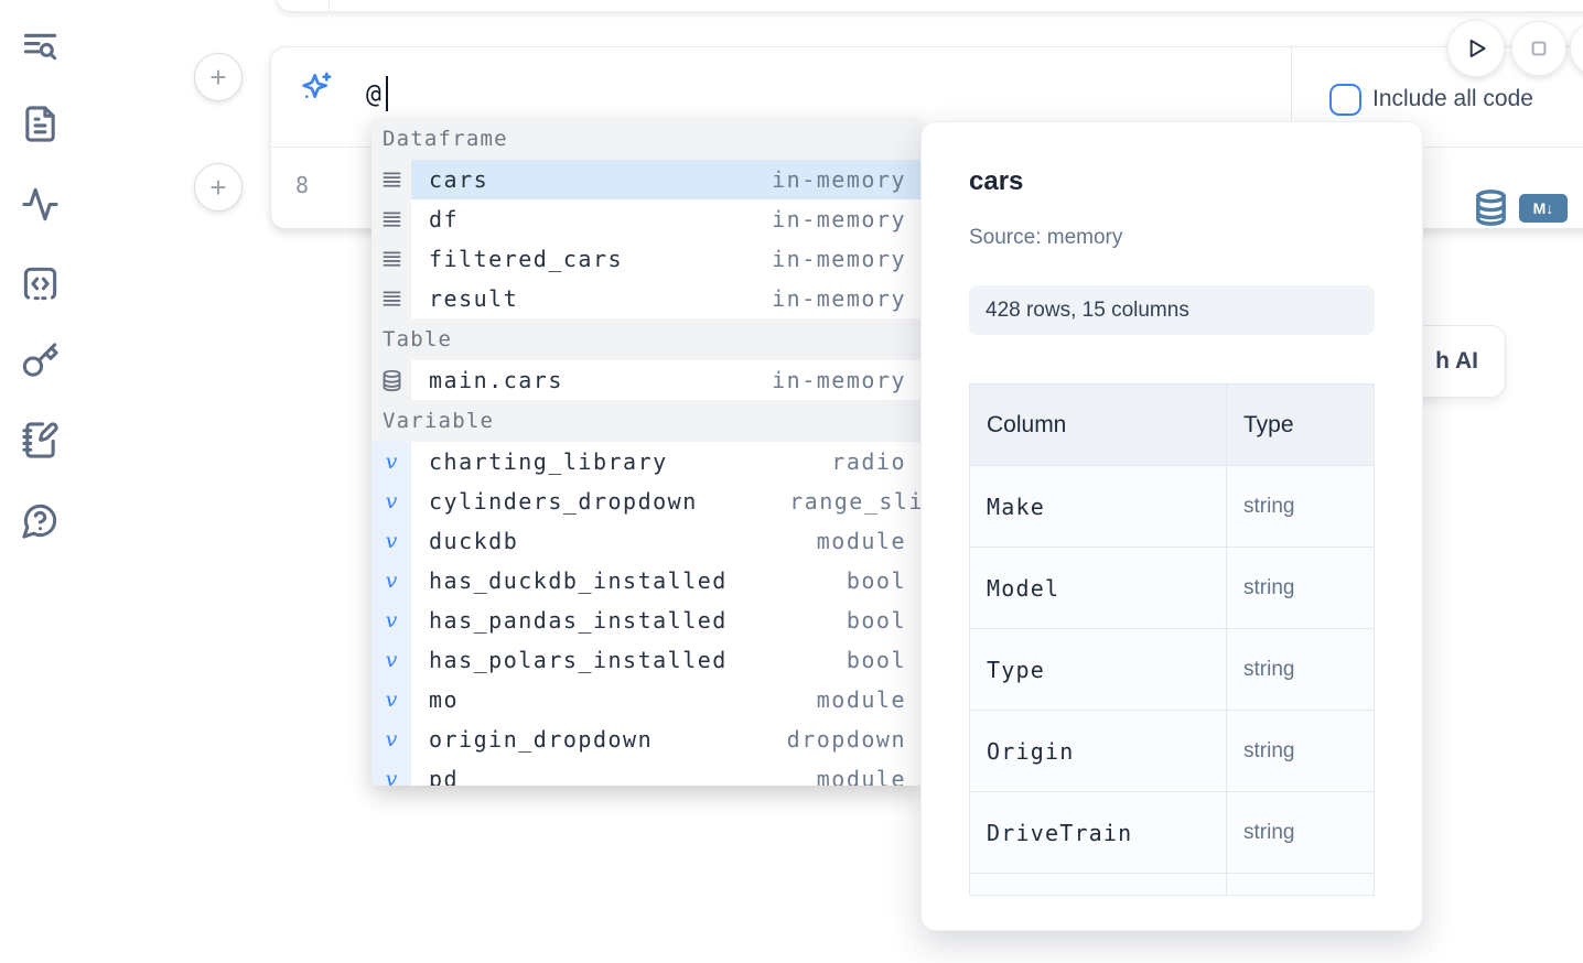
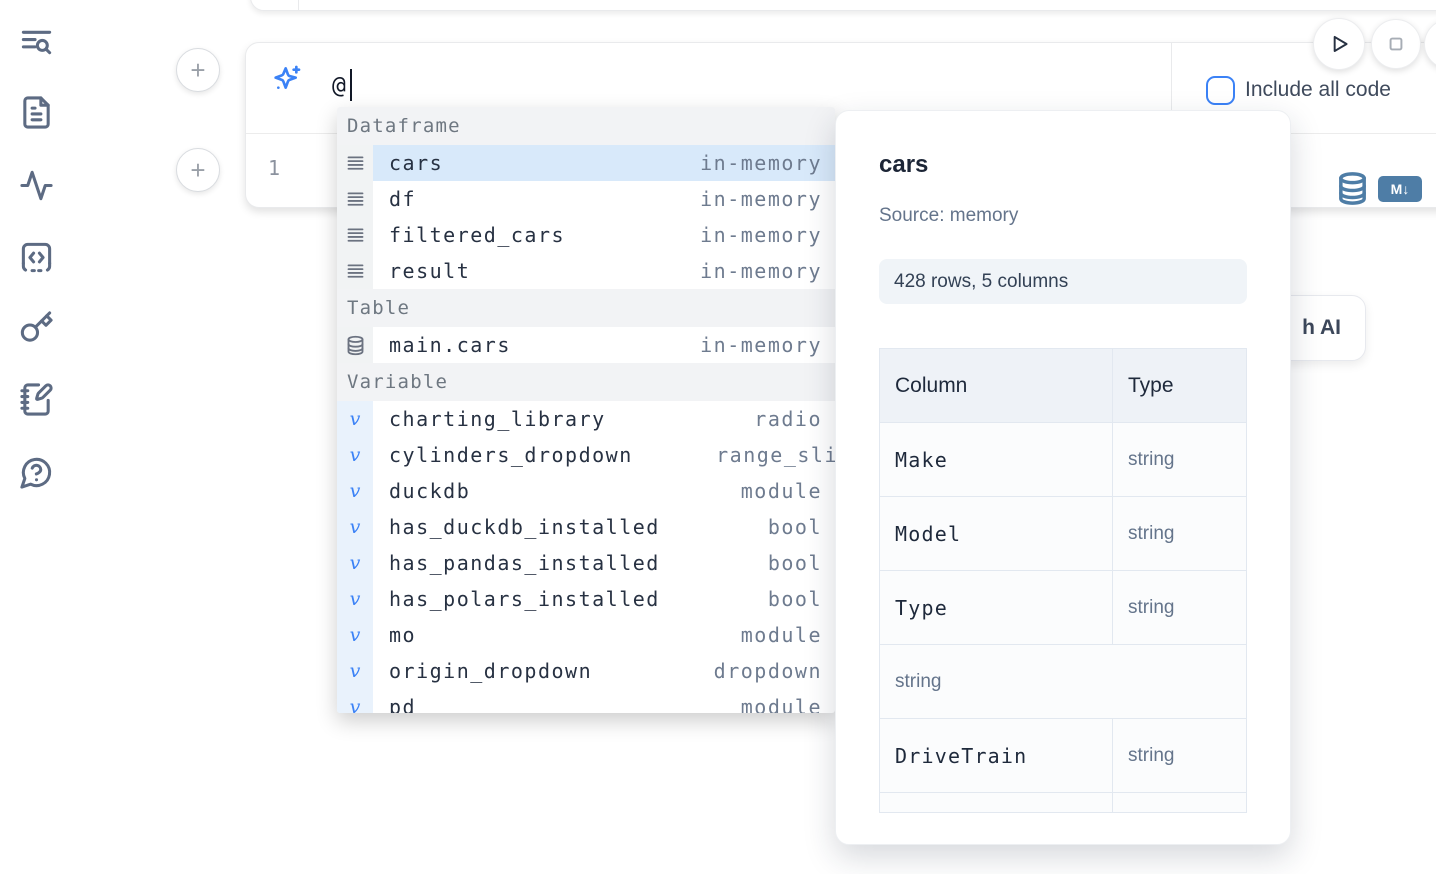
  +
  +
  @
  Include all code
- 8
+ 1
  M↓
  h AI
  Dataframe
  cars
  in-memory
  df
  in-memory
  filtered_cars
  in-memory
  result
  in-memory
  Table
  main.cars
  in-memory
  Variable
  v
  charting_library
  radio
  v
  cylinders_dropdown
  range_sli
  v
  duckdb
  module
  v
  has_duckdb_installed
  bool
  v
  has_pandas_installed
  bool
  v
  has_polars_installed
  bool
  v
  mo
  module
  v
  origin_dropdown
  dropdown
  v
  pd
  module
  cars
  Source: memory
- 428 rows, 15 columns
+ 428 rows, 5 columns
  Column
  Type
  Make
  string
  Model
  string
  Type
  string
- Origin
  string
  DriveTrain
  string
